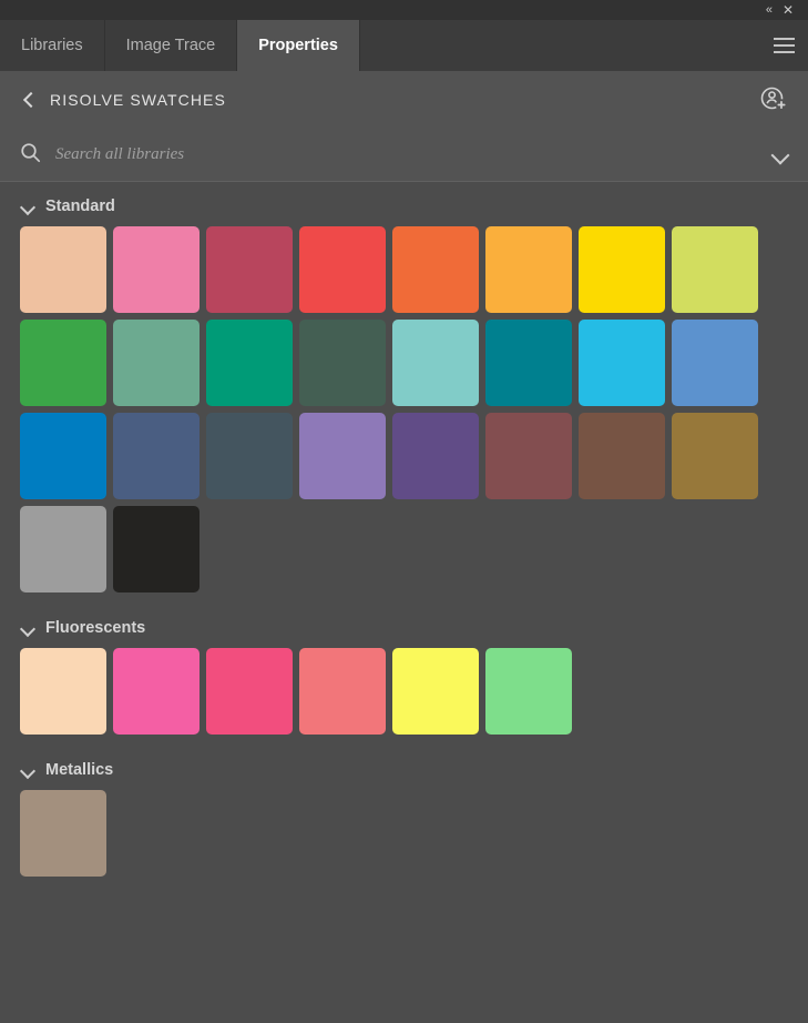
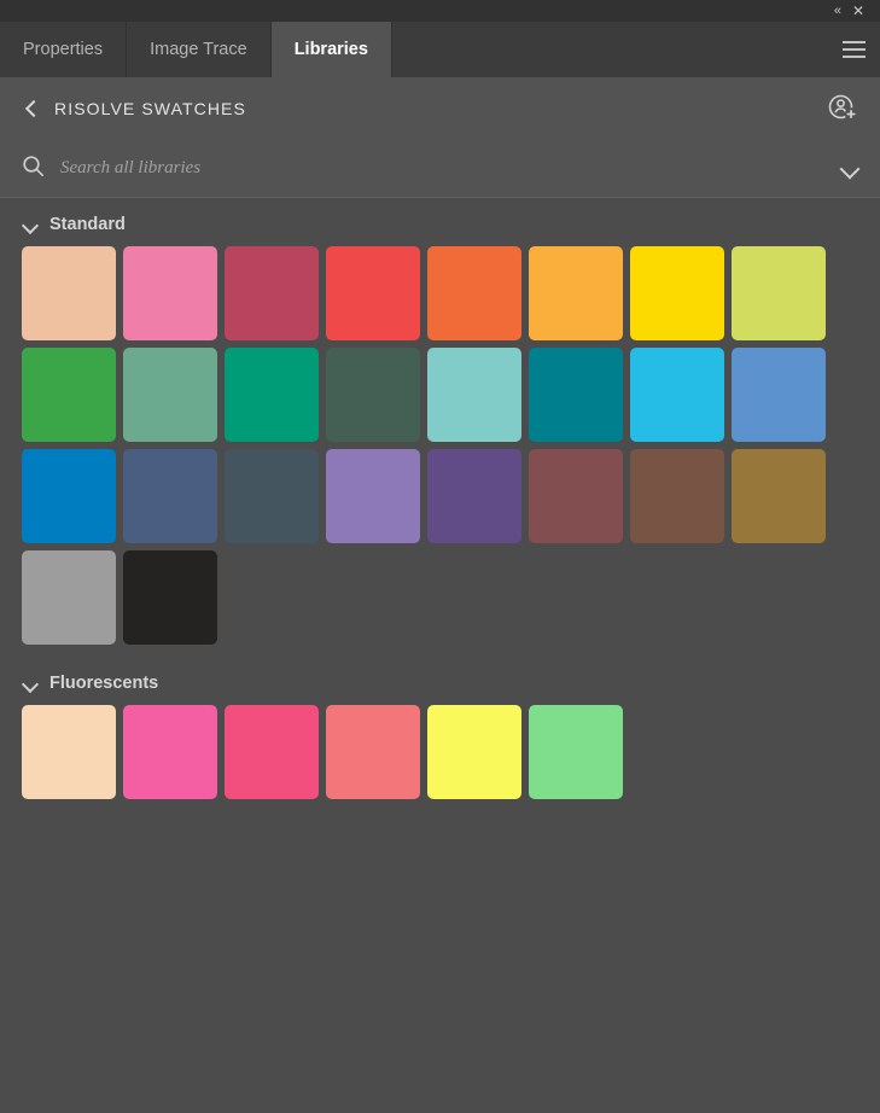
  «
  ✕
- Libraries
+ Properties
  Image Trace
- Properties
+ Libraries
  RISOLVE SWATCHES
  Search all libraries
  Standard
  Fluorescents
- Metallics
